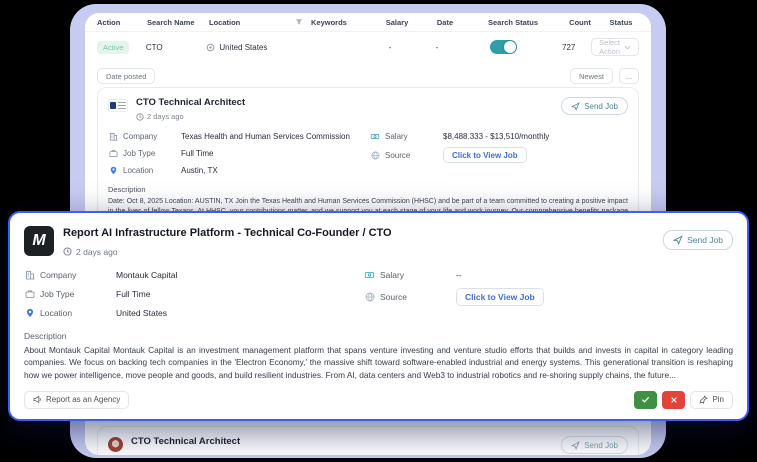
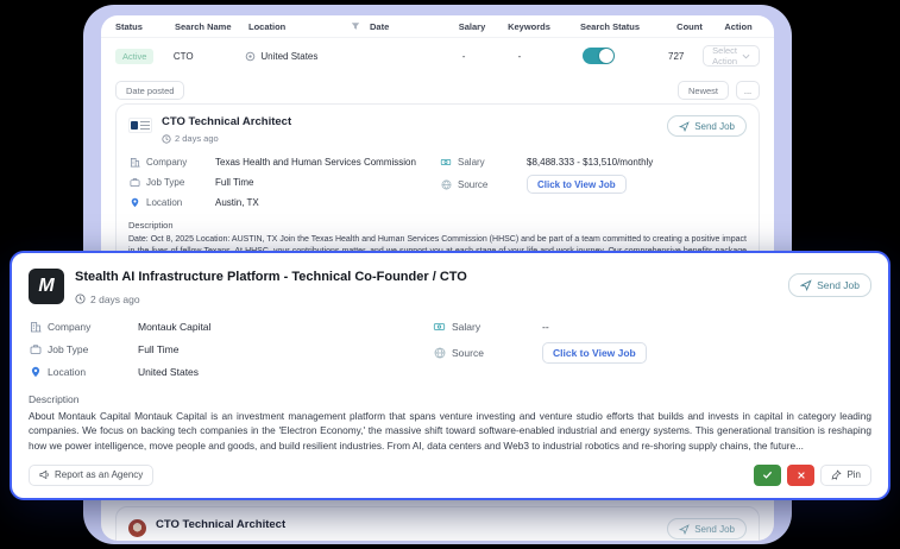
- Action
+ Status
  Search Name
  Location
- Keywords
+ Date
  Salary
- Date
+ Keywords
  Search Status
  Count
- Status
+ Action
  Active
  CTO
  United States
  -
  -
  727
  Select Action
  Date posted
  Newest
  ...
  CTO Technical Architect
  2 days ago
  Send Job
  Company
  Texas Health and Human Services Commission
  Job Type
  Full Time
  Location
  Austin, TX
  Salary
  $8,488.333 - $13,510/monthly
  Source
  Click to View Job
  Description
  CTO Technical Architect
  Send Job
  M
- Report AI Infrastructure Platform - Technical Co-Founder / CTO
+ Stealth AI Infrastructure Platform - Technical Co-Founder / CTO
  2 days ago
  Send Job
  Company
  Montauk Capital
  Job Type
  Full Time
  Location
  United States
  Salary
  --
  Source
  Click to View Job
  Description
  About Montauk Capital Montauk Capital is an investment management platform that spans venture investing and venture studio efforts that builds and invests in capital in category leading companies. We focus on backing tech companies in the 'Electron Economy,' the massive shift toward software-enabled industrial and energy systems. This generational transition is reshaping how we power intelligence, move people and goods, and build resilient industries. From AI, data centers and Web3 to industrial robotics and re-shoring supply chains, the future...
  Report as an Agency
  Pin
